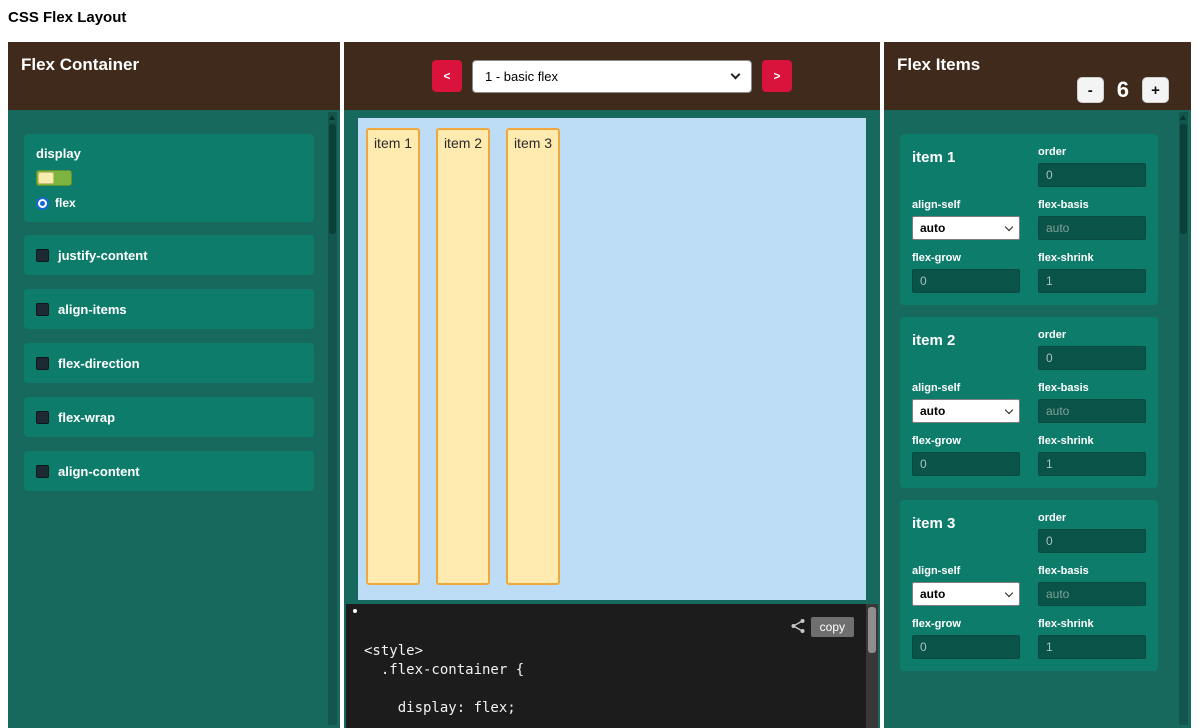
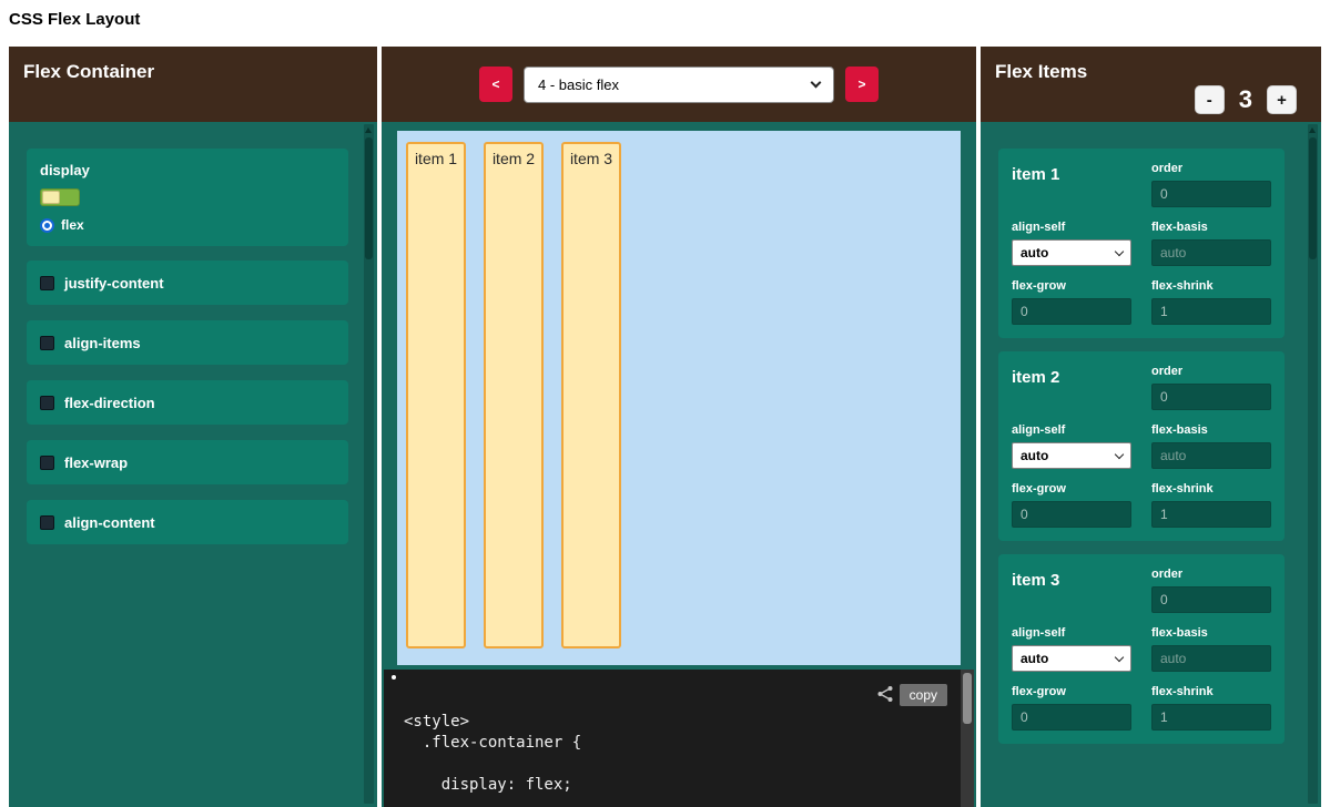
  CSS Flex Layout
  Flex Container
  display
  flex
  justify-content
  align-items
  flex-direction
  flex-wrap
  align-content
  <
- 1 - basic flex
+ 4 - basic flex
  >
  item 1
  item 2
  item 3
  copy
  <style>
  .flex-container {
  display: flex;
  Flex Items
  -
- 6
+ 3
  +
  item 1
  order
  0
  align-self
  auto
  flex-basis
  auto
  flex-grow
  0
  flex-shrink
  1
  item 2
  order
  0
  align-self
  auto
  flex-basis
  auto
  flex-grow
  0
  flex-shrink
  1
  item 3
  order
  0
  align-self
  auto
  flex-basis
  auto
  flex-grow
  0
  flex-shrink
  1
